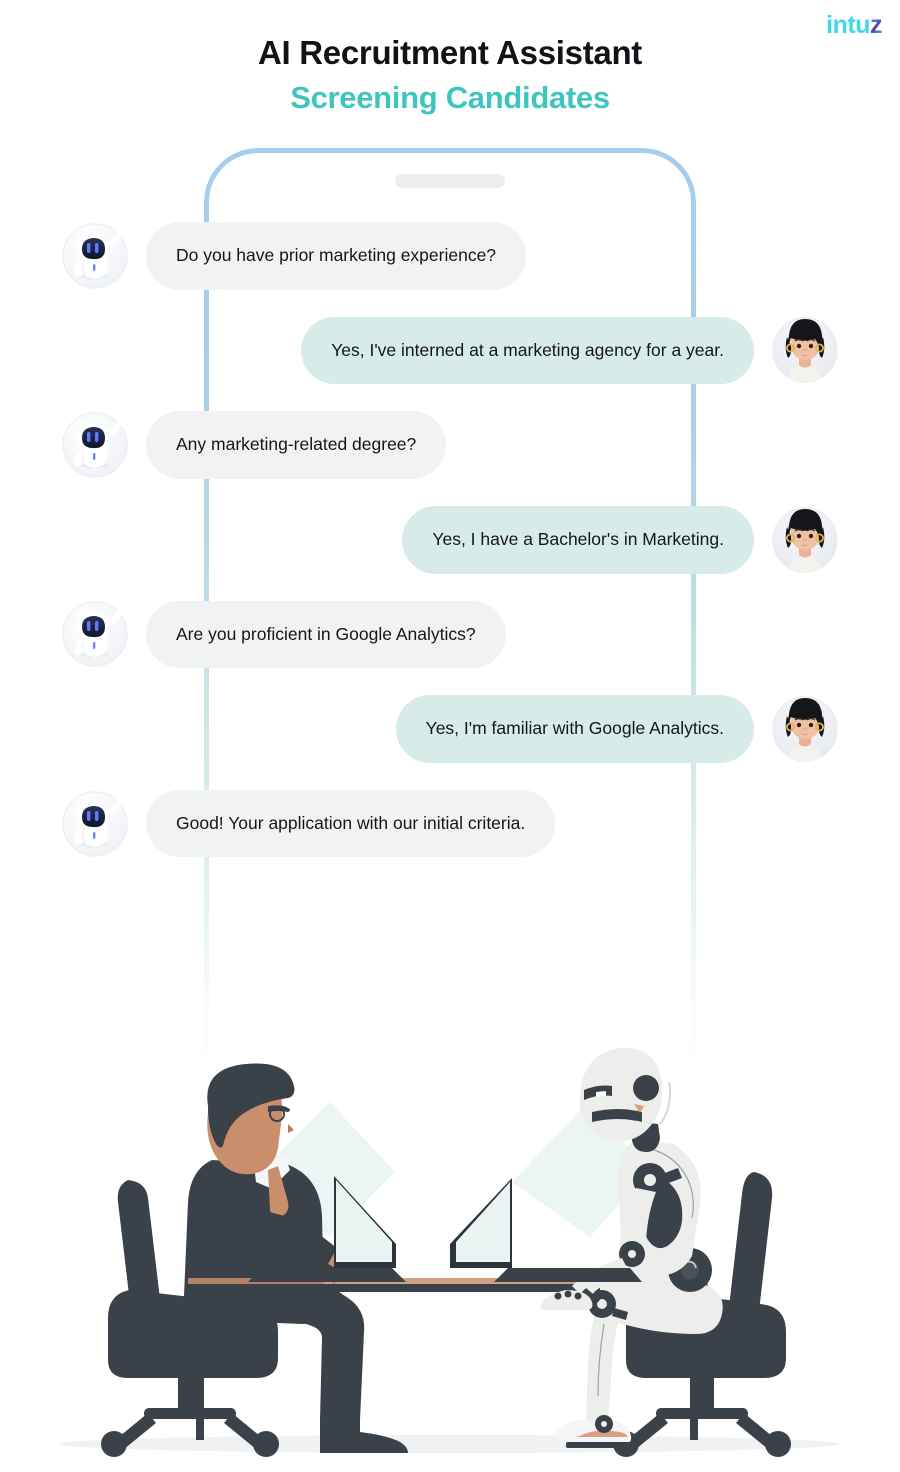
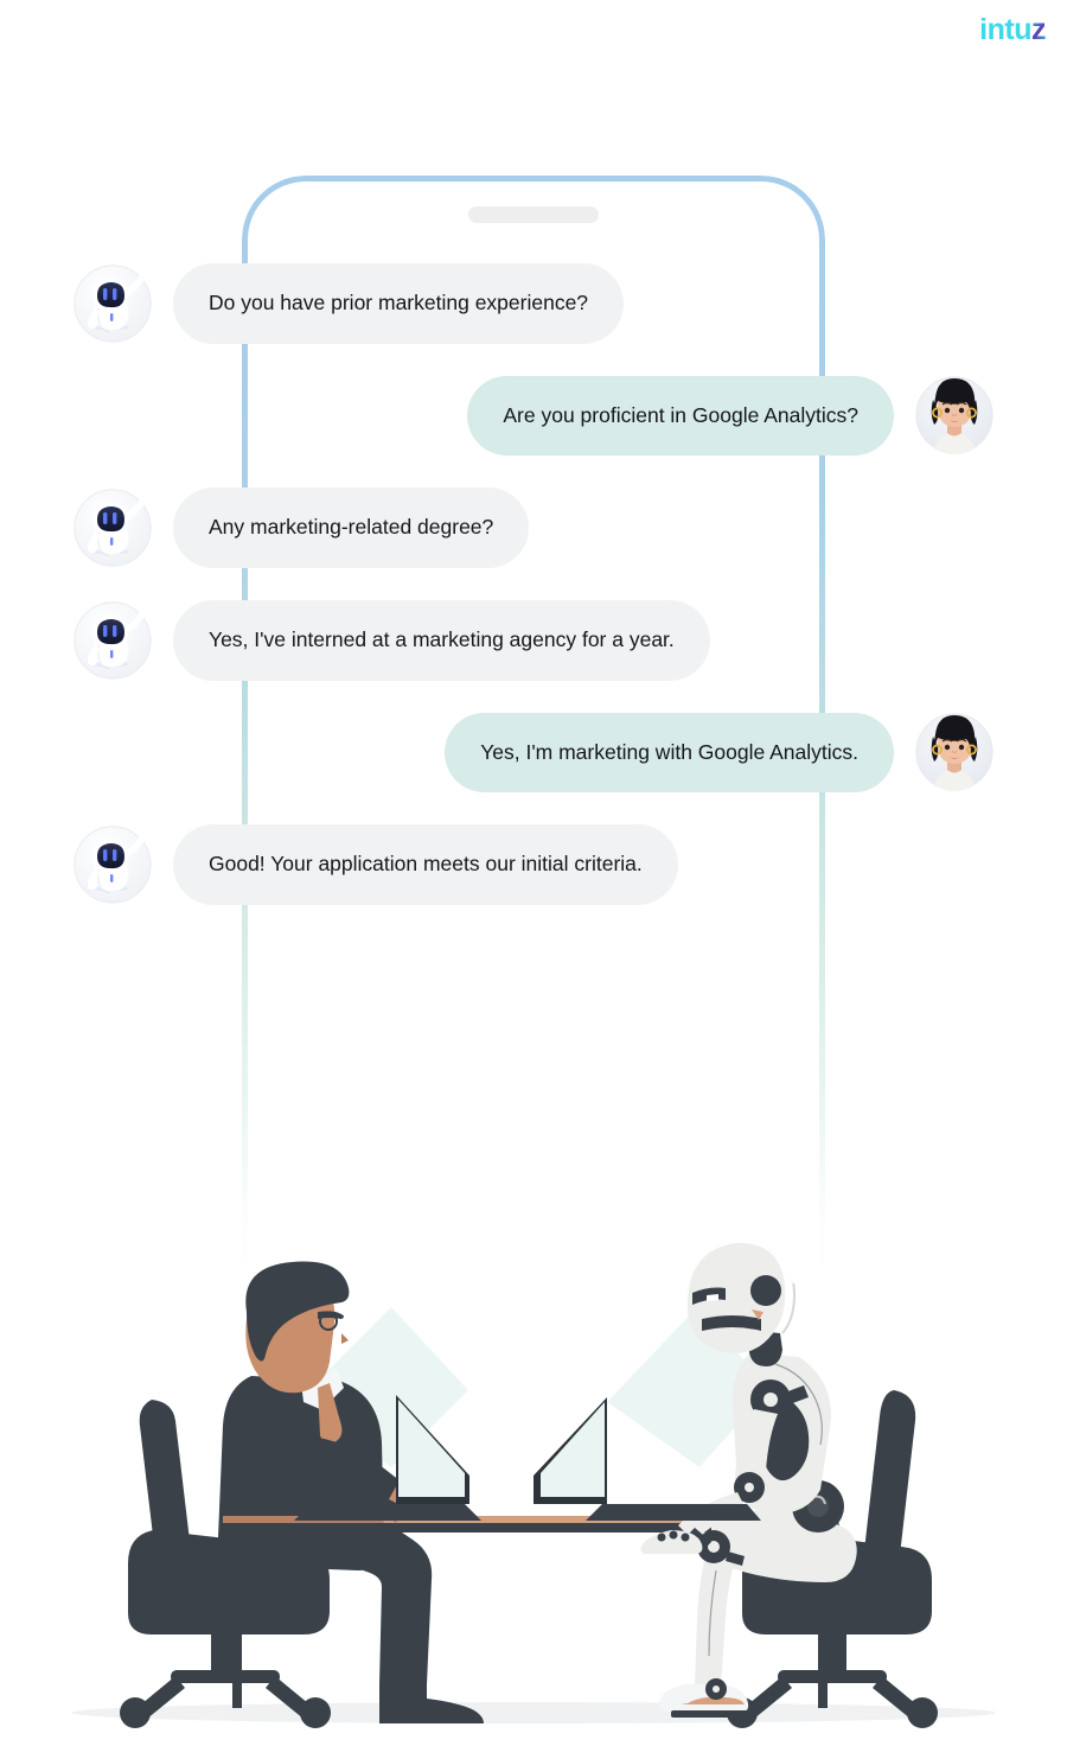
  intuz
- AI Recruitment Assistant
- Screening Candidates
  Do you have prior marketing experience?
- Yes, I've interned at a marketing agency for a year.
+ Are you proficient in Google Analytics?
  Any marketing-related degree?
- Yes, I have a Bachelor's in Marketing.
- Are you proficient in Google Analytics?
+ Yes, I've interned at a marketing agency for a year.
- Yes, I'm familiar with Google Analytics.
+ Yes, I'm marketing with Google Analytics.
- Good! Your application with our initial criteria.
+ Good! Your application meets our initial criteria.
